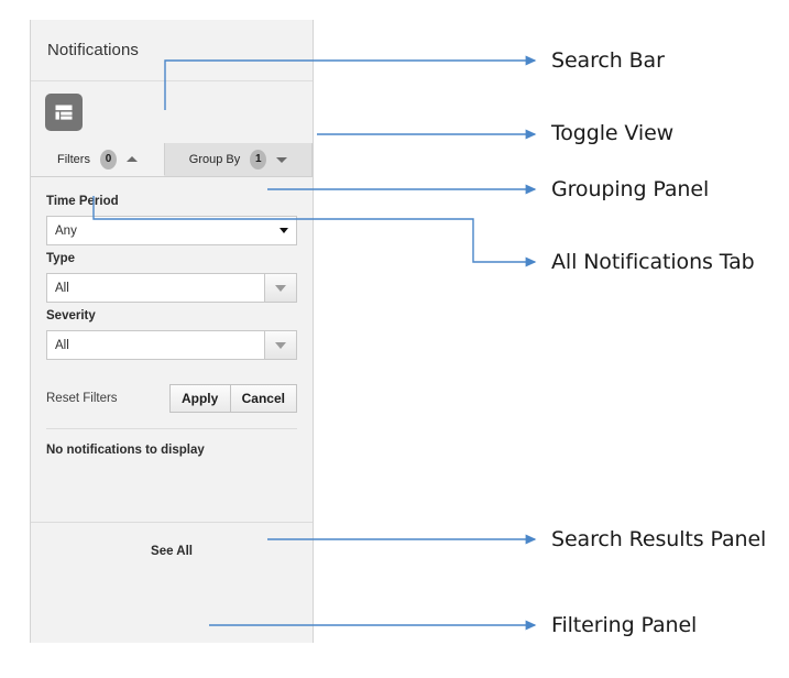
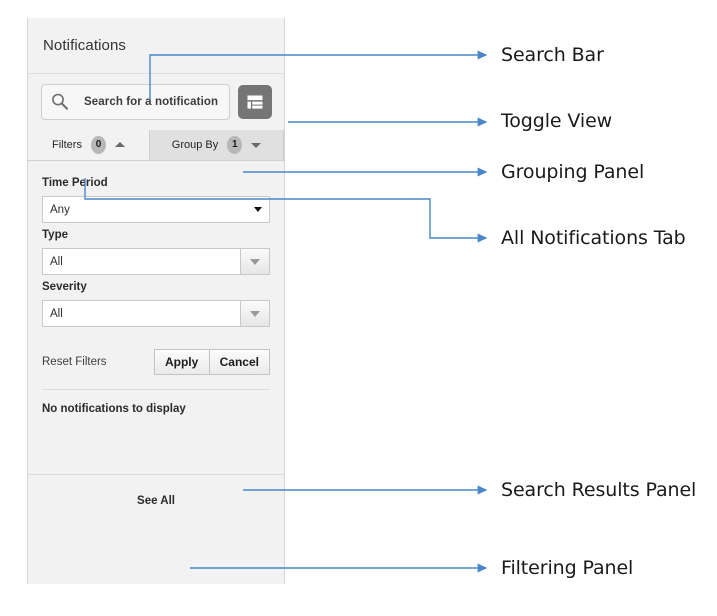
  Notifications
+ Search for a notification
  Filters
  0
  Group By
  1
  Time Period
  Any
  Type
  All
  Severity
  All
  Reset Filters
  Apply
  Cancel
  No notifications to display
  See All
  Search Bar
  Toggle View
  Grouping Panel
  All Notifications Tab
  Search Results Panel
  Filtering Panel
